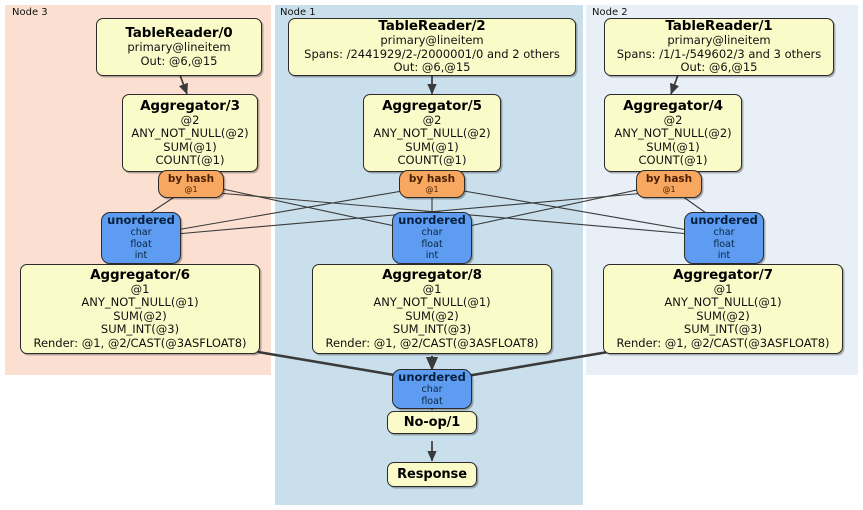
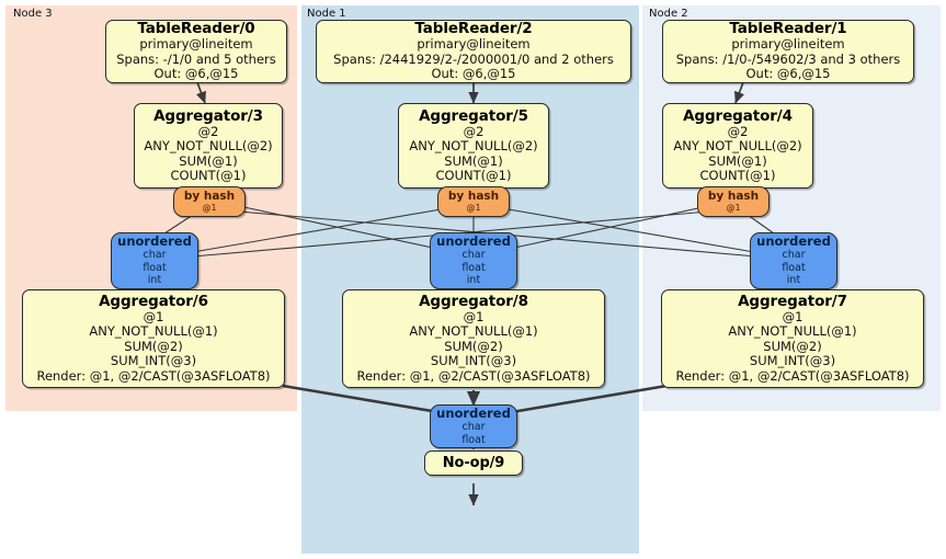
  Node 3
  Node 1
  Node 2
  TableReader/0
  primary@lineitem
+ Spans: -/1/0 and 5 others
  Out: @6,@15
  Aggregator/3
  @2
  ANY_NOT_NULL(@2)
  SUM(@1)
  COUNT(@1)
  by hash
  @1
  unordered
  char
  float
  int
  Aggregator/6
  @1
  ANY_NOT_NULL(@1)
  SUM(@2)
  SUM_INT(@3)
  Render: @1, @2/CAST(@3ASFLOAT8)
  TableReader/2
  primary@lineitem
  Spans: /2441929/2-/2000001/0 and 2 others
  Out: @6,@15
  Aggregator/5
  @2
  ANY_NOT_NULL(@2)
  SUM(@1)
  COUNT(@1)
  by hash
  @1
  unordered
  char
  float
  int
  Aggregator/8
  @1
  ANY_NOT_NULL(@1)
  SUM(@2)
  SUM_INT(@3)
  Render: @1, @2/CAST(@3ASFLOAT8)
  unordered
  char
  float
- No-op/1
+ No-op/9
- Response
  TableReader/1
  primary@lineitem
- Spans: /1/1-/549602/3 and 3 others
+ Spans: /1/0-/549602/3 and 3 others
  Out: @6,@15
  Aggregator/4
  @2
  ANY_NOT_NULL(@2)
  SUM(@1)
  COUNT(@1)
  by hash
  @1
  unordered
  char
  float
  int
  Aggregator/7
  @1
  ANY_NOT_NULL(@1)
  SUM(@2)
  SUM_INT(@3)
  Render: @1, @2/CAST(@3ASFLOAT8)
